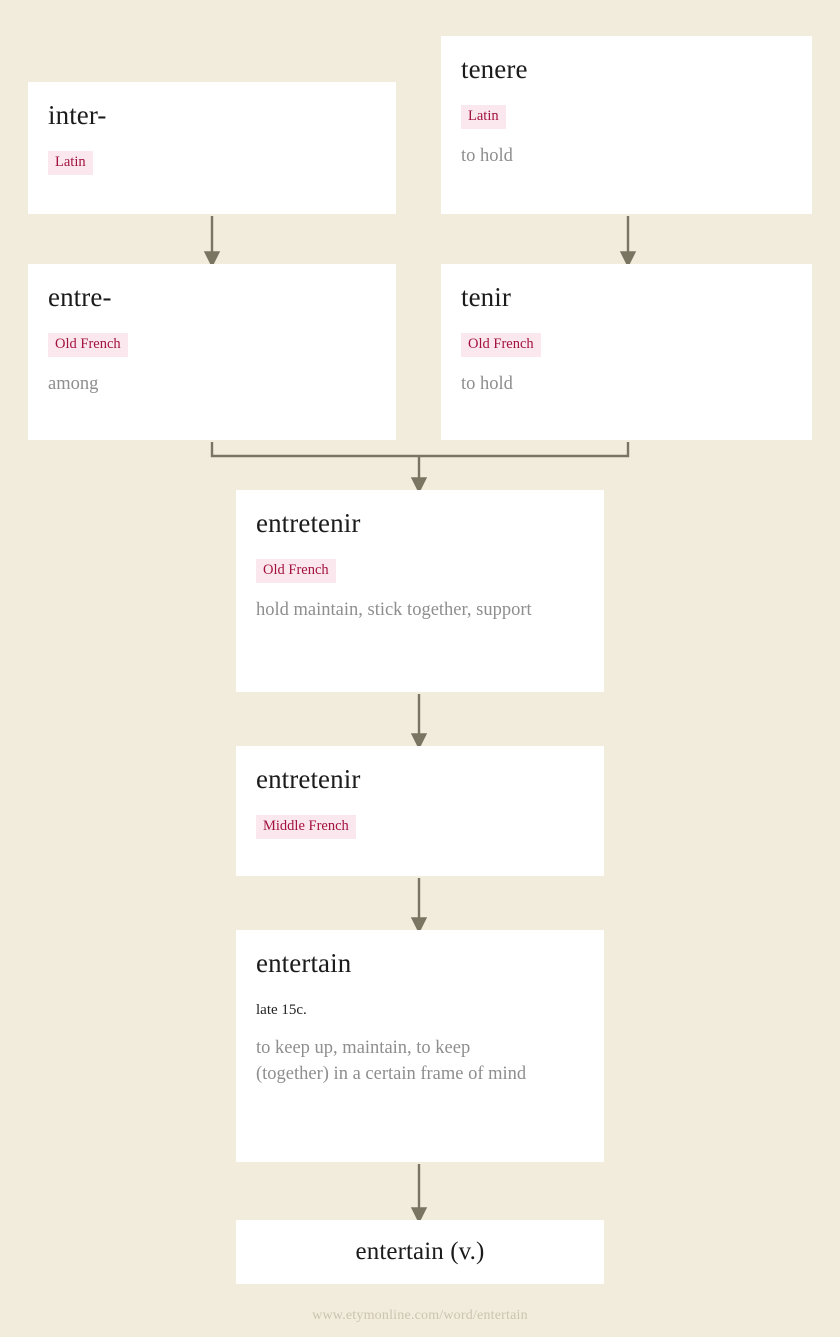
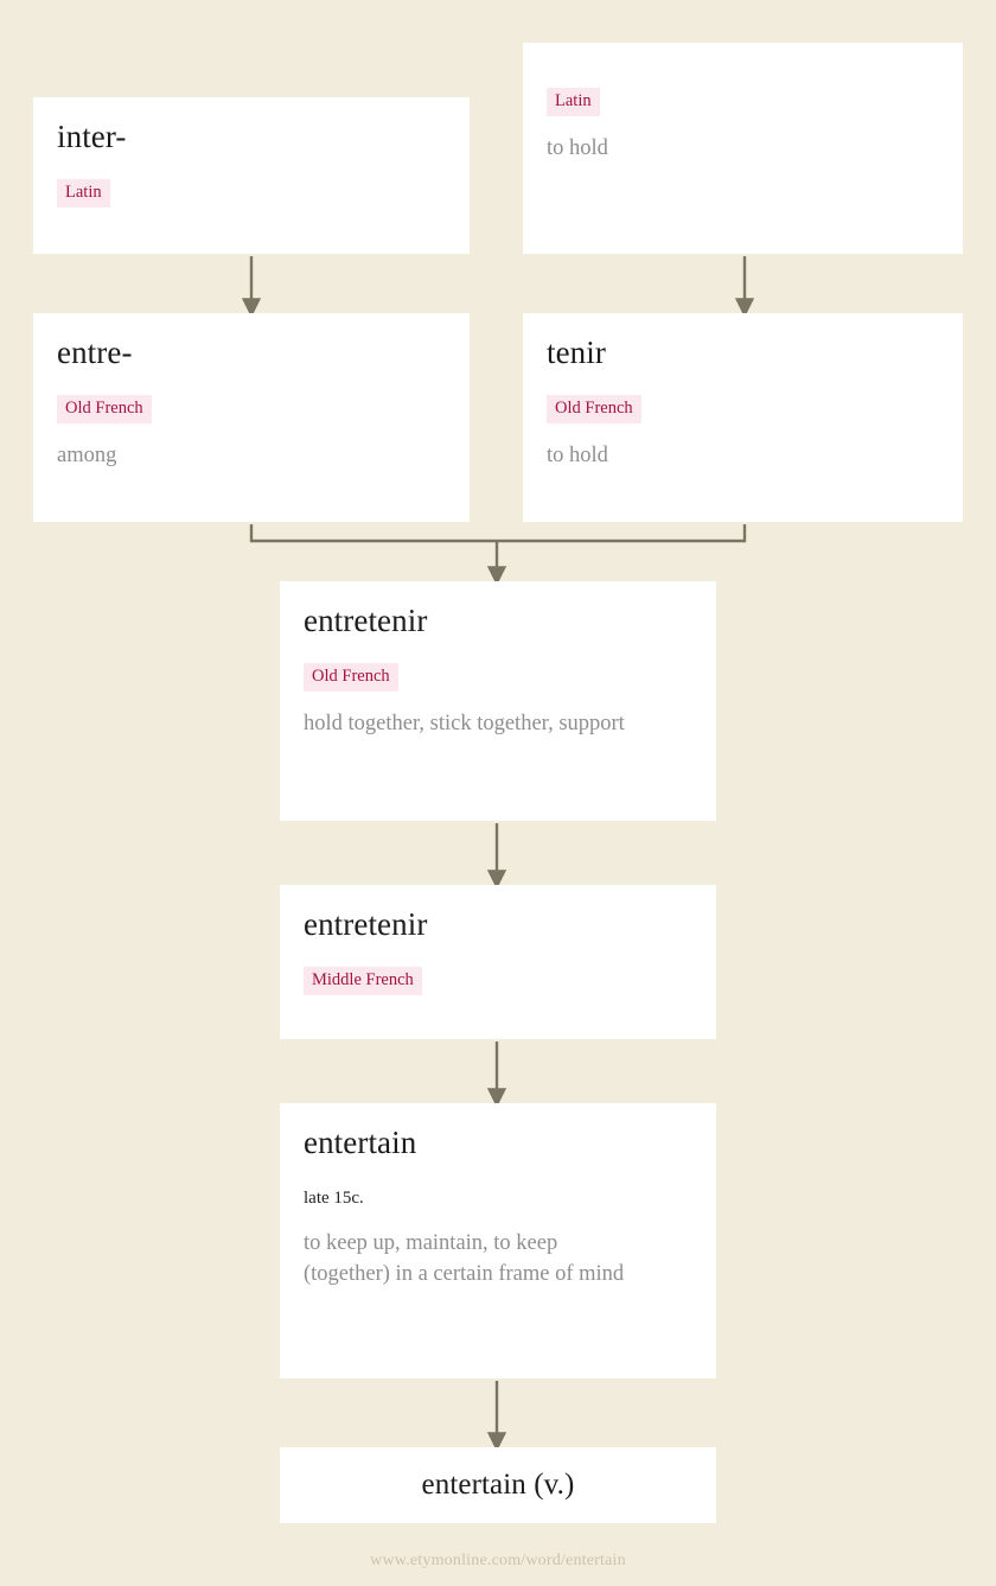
  inter-
  Latin
- tenere
  Latin
  to hold
  entre-
  Old French
  among
  tenir
  Old French
  to hold
  entretenir
  Old French
- hold maintain, stick together, support
+ hold together, stick together, support
  entretenir
  Middle French
  entertain
  late 15c.
  to keep up, maintain, to keep (together) in a certain frame of mind
  entertain (v.)
  www.etymonline.com/word/entertain
